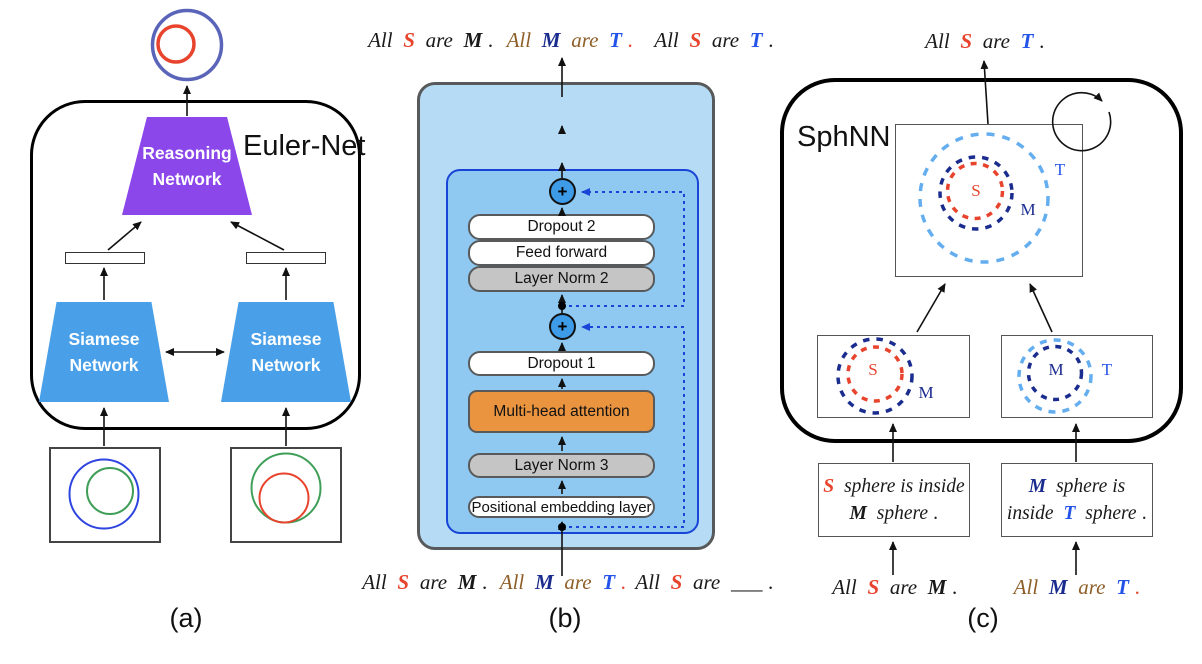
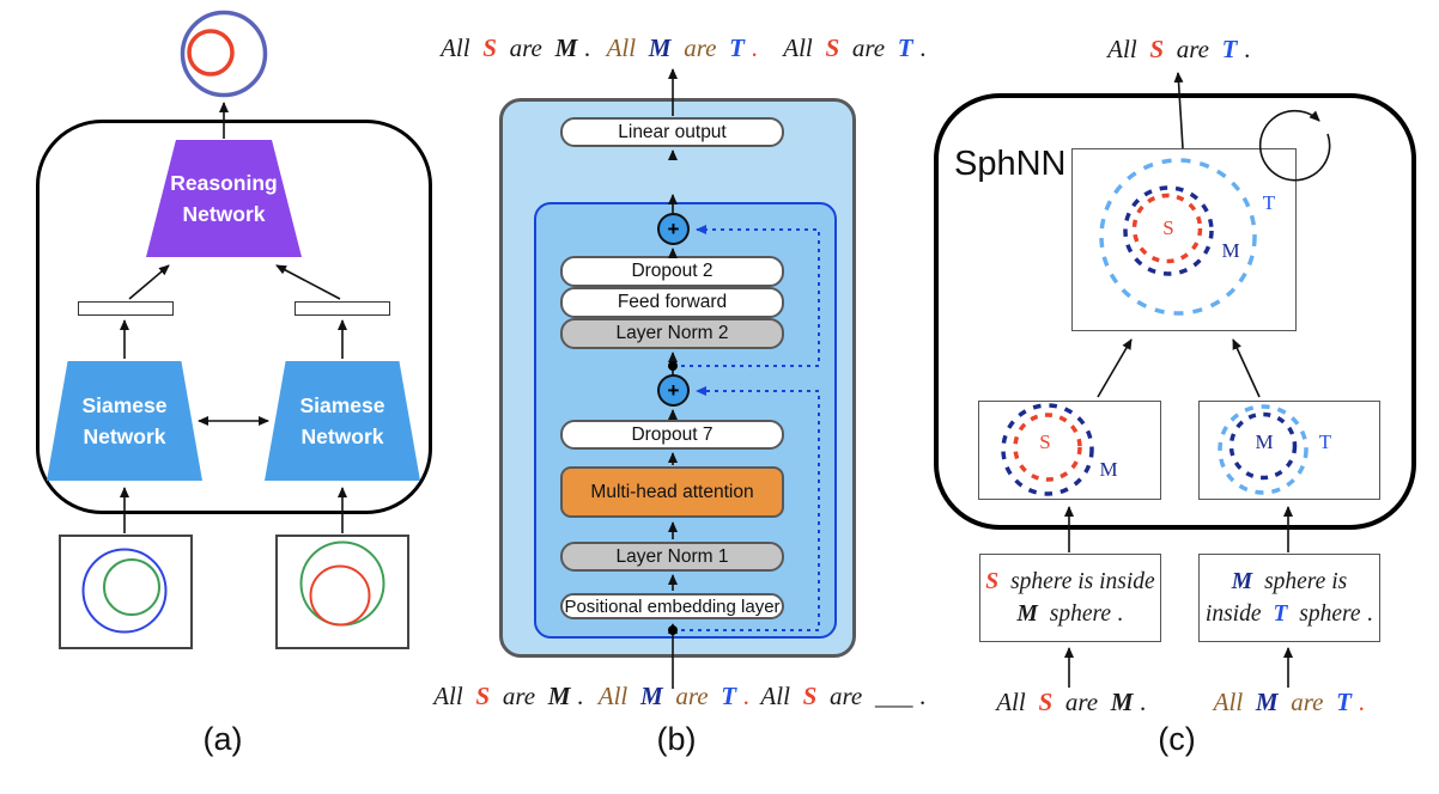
- Euler-Net
  Reasoning
  Network
  Siamese
  Network
  Siamese
  Network
  (a)
  All S are M .
  All M are T .
  All S are T .
+ Linear output
  +
  Dropout 2
  Feed forward
  Layer Norm 2
  +
- Dropout 1
+ Dropout 7
  Multi-head attention
- Layer Norm 3
+ Layer Norm 1
  Positional embedding layer
  All S are M .
  All M are T .
  All S are ___ .
  (b)
  All S are T .
  SphNN
  S
  M
  T
  S
  M
  M
  T
  S sphere is inside
  M sphere .
  M sphere is
  inside T sphere .
  All S are M .
  All M are T .
  (c)
